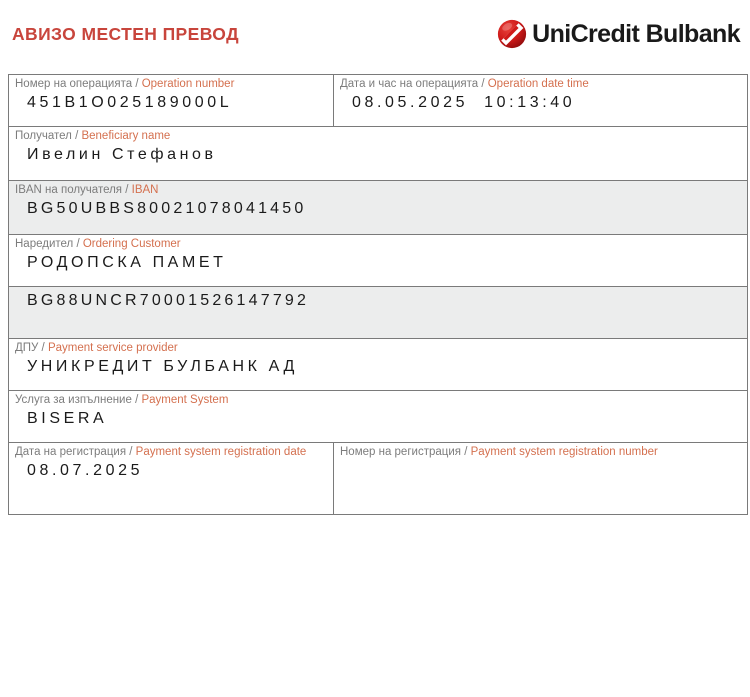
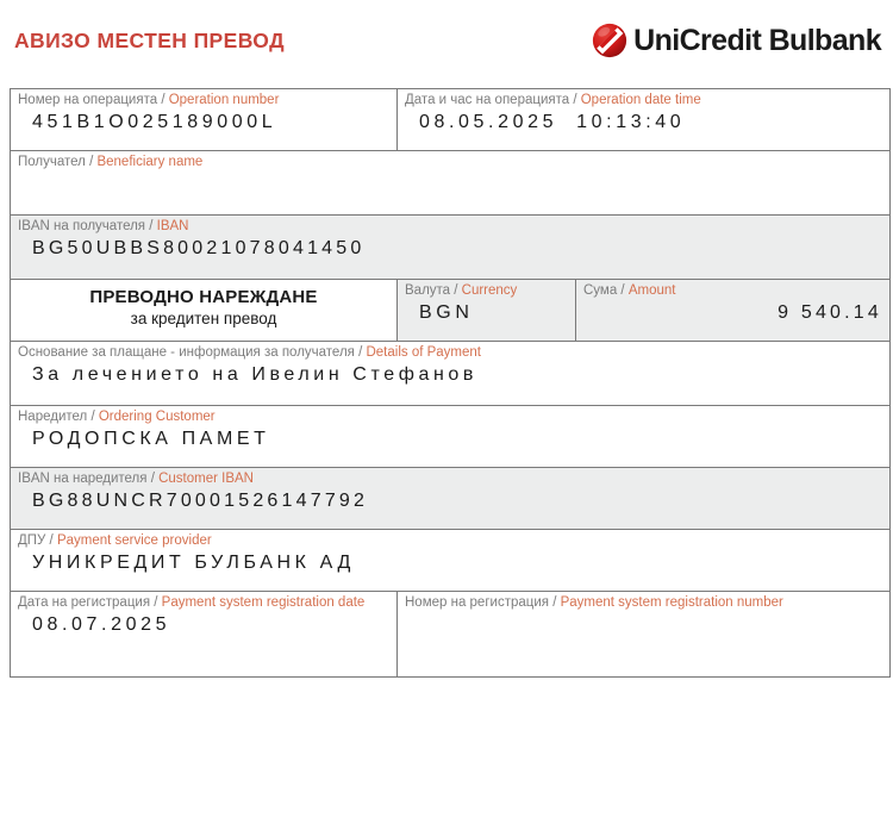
  АВИЗО МЕСТЕН ПРЕВОД
  UniCredit Bulbank
  Номер на операцията / Operation number
  451B1O025189000L
  Дата и час на операцията / Operation date time
  08.05.2025 10:13:40
  Получател / Beneficiary name
- Ивелин Стефанов
  IBAN на получателя / IBAN
  BG50UBBS80021078041450
+ ПРЕВОДНО НАРЕЖДАНЕ
+ за кредитен превод
+ Валута / Currency
+ BGN
+ Сума / Amount
+ 9 540.14
+ Основание за плащане - информация за получателя / Details of Payment
+ За лечението на Ивелин Стефанов
  Наредител / Ordering Customer
  РОДОПСКА ПАМЕТ
+ IBAN на наредителя / Customer IBAN
  BG88UNCR70001526147792
  ДПУ / Payment service provider
  УНИКРЕДИТ БУЛБАНК АД
- Услуга за изпълнение / Payment System
- BISERA
  Дата на регистрация / Payment system registration date
  08.07.2025
  Номер на регистрация / Payment system registration number
